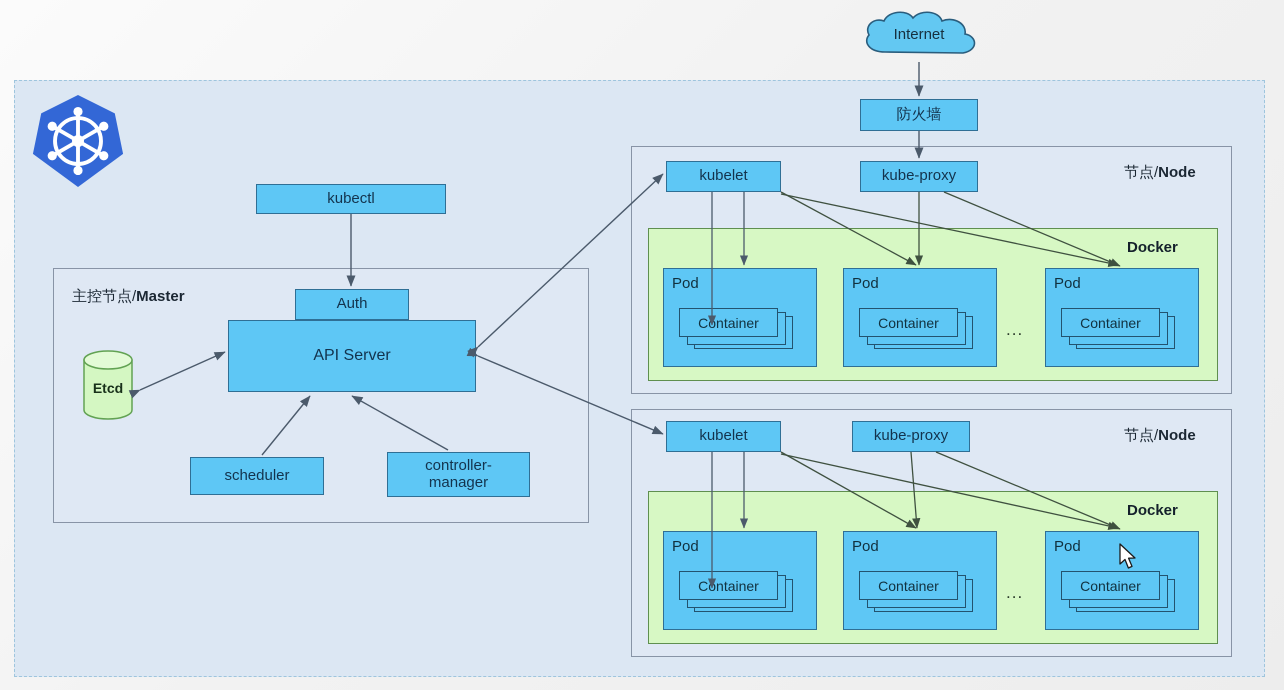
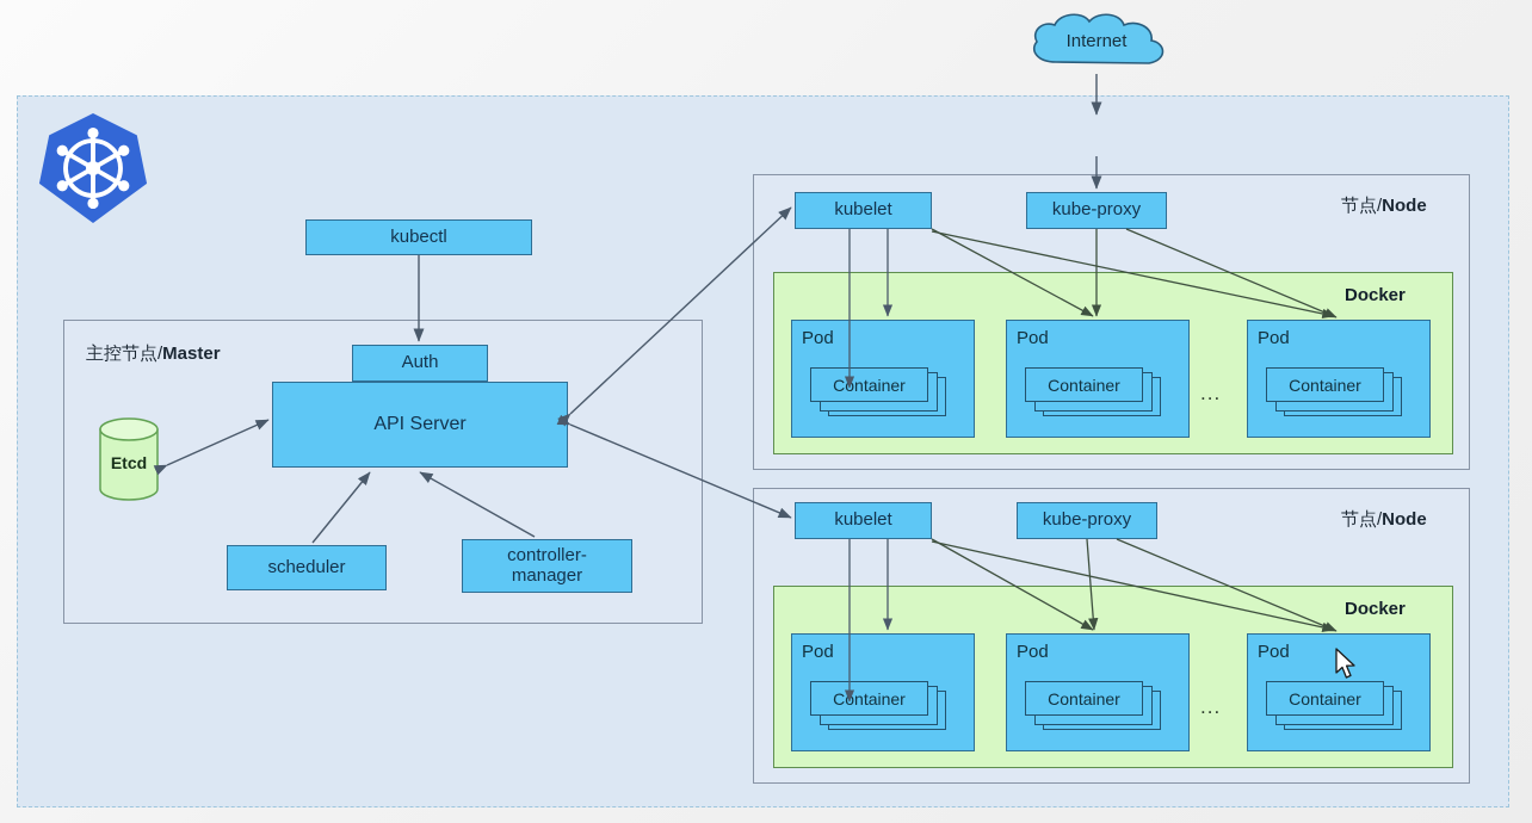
  Internet
- 防火墙
  kubectl
  主控节点/Master
  Etcd
  Auth
  API Server
  scheduler
  controller-
  manager
  节点/Node
  kubelet
  kube-proxy
  Docker
  Pod
  Cntainer
  Pod
  Container
  ...
  Pod
  Container
  节点/Node
  kubelet
  kube-proxy
  Docker
  Pod
  Cntainer
  Pod
  Container
  ...
  Pod
  Container
